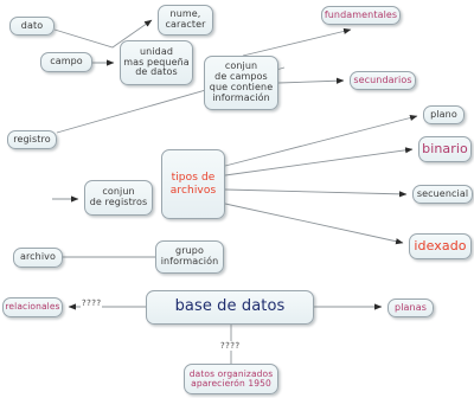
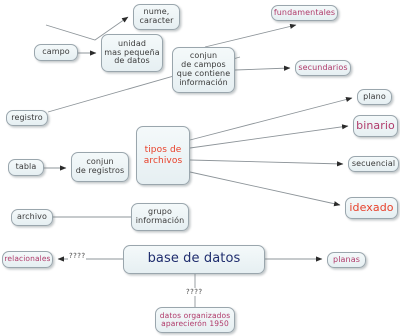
- dato
  nume,
  caracter
  campo
  unidad
  mas pequeña
  de datos
  conjun
  de campos
  que contiene
  información
  fundamentales
  secundarios
  registro
  tipos de
  archivos
  plano
  binario
  secuencial
  idexado
+ tabla
  conjun
  de registros
  archivo
  grupo
  información
  relacionales
  base de datos
  planas
  datos organizados
  aparecierón 1950
  ????
  ????
